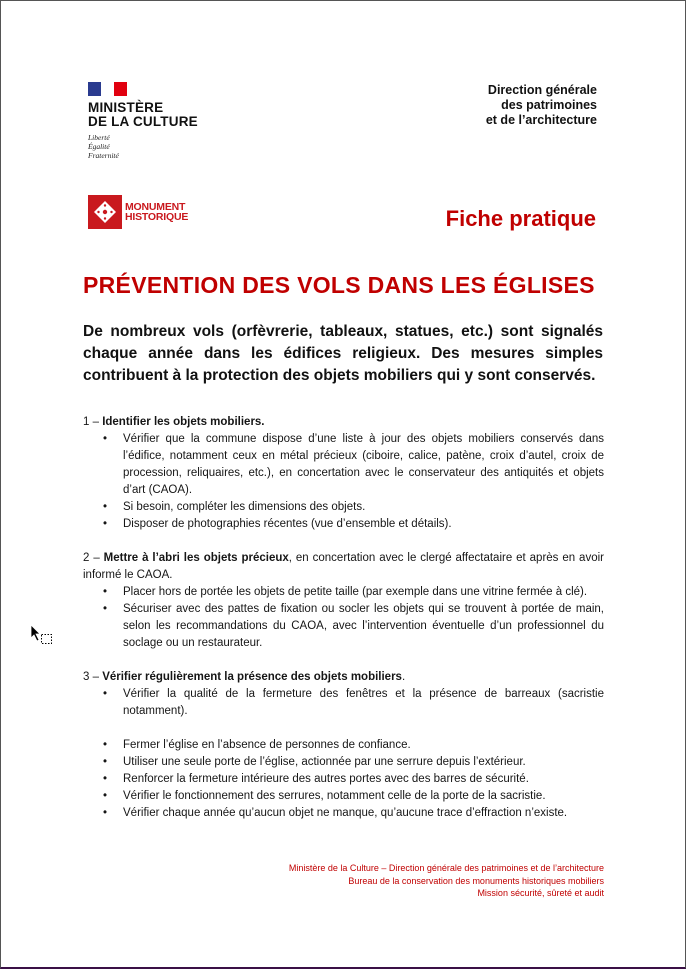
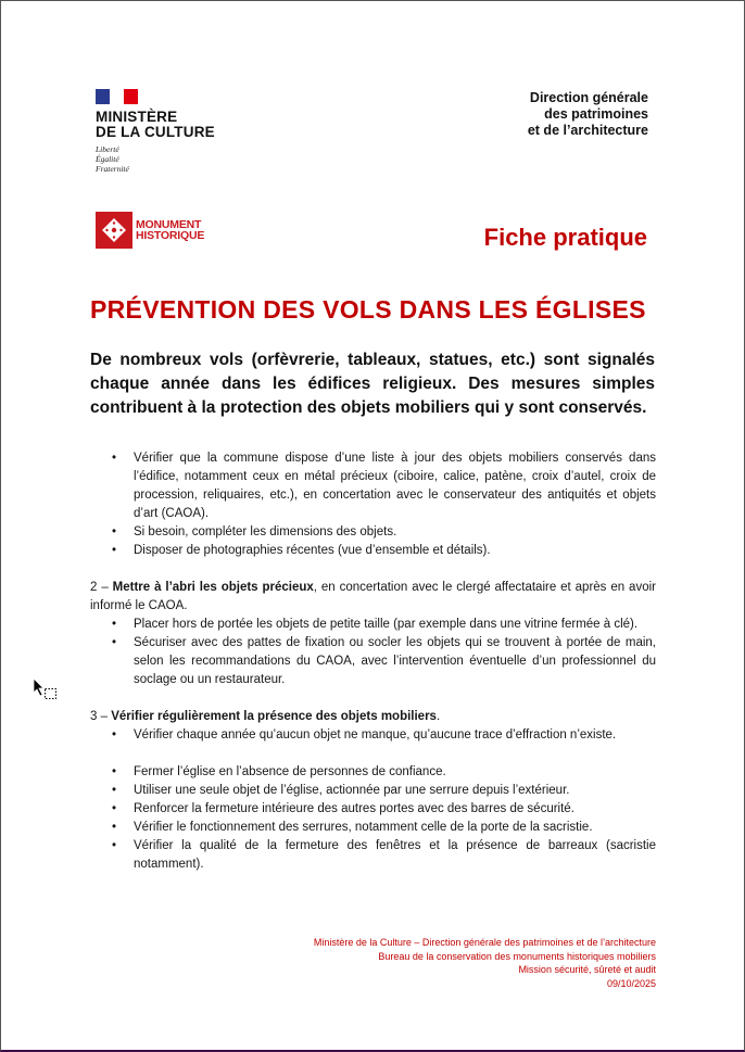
  MINISTÈRE
  DE LA CULTURE
  Liberté
  Égalité
  Fraternité
  Direction générale
  des patrimoines
  et de l’architecture
  MONUMENT
  HISTORIQUE
  Fiche pratique
  PRÉVENTION DES VOLS DANS LES ÉGLISES
  De nombreux vols (orfèvrerie, tableaux, statues, etc.) sont signalés chaque année dans les édifices religieux. Des mesures simples contribuent à la protection des objets mobiliers qui y sont conservés.
- 1 – Identifier les objets mobiliers.
  •
  Vérifier que la commune dispose d’une liste à jour des objets mobiliers conservés dans l’édifice, notamment ceux en métal précieux (ciboire, calice, patène, croix d’autel, croix de procession, reliquaires, etc.), en concertation avec le conservateur des antiquités et objets d’art (CAOA).
  •
  Si besoin, compléter les dimensions des objets.
  •
  Disposer de photographies récentes (vue d’ensemble et détails).
  2 – Mettre à l’abri les objets précieux, en concertation avec le clergé affectataire et après en avoir informé le CAOA.
  •
  Placer hors de portée les objets de petite taille (par exemple dans une vitrine fermée à clé).
  •
  Sécuriser avec des pattes de fixation ou socler les objets qui se trouvent à portée de main, selon les recommandations du CAOA, avec l’intervention éventuelle d’un professionnel du soclage ou un restaurateur.
  3 – Vérifier régulièrement la présence des objets mobiliers.
  •
- Vérifier la qualité de la fermeture des fenêtres et la présence de barreaux (sacristie notamment).
+ Vérifier chaque année qu’aucun objet ne manque, qu’aucune trace d’effraction n’existe.
  •
  Fermer l’église en l’absence de personnes de confiance.
  •
- Utiliser une seule porte de l’église, actionnée par une serrure depuis l’extérieur.
+ Utiliser une seule objet de l’église, actionnée par une serrure depuis l’extérieur.
  •
  Renforcer la fermeture intérieure des autres portes avec des barres de sécurité.
  •
  Vérifier le fonctionnement des serrures, notamment celle de la porte de la sacristie.
  •
- Vérifier chaque année qu’aucun objet ne manque, qu’aucune trace d’effraction n’existe.
+ Vérifier la qualité de la fermeture des fenêtres et la présence de barreaux (sacristie notamment).
  Ministère de la Culture – Direction générale des patrimoines et de l’architecture
  Bureau de la conservation des monuments historiques mobiliers
  Mission sécurité, sûreté et audit
+ 09/10/2025
